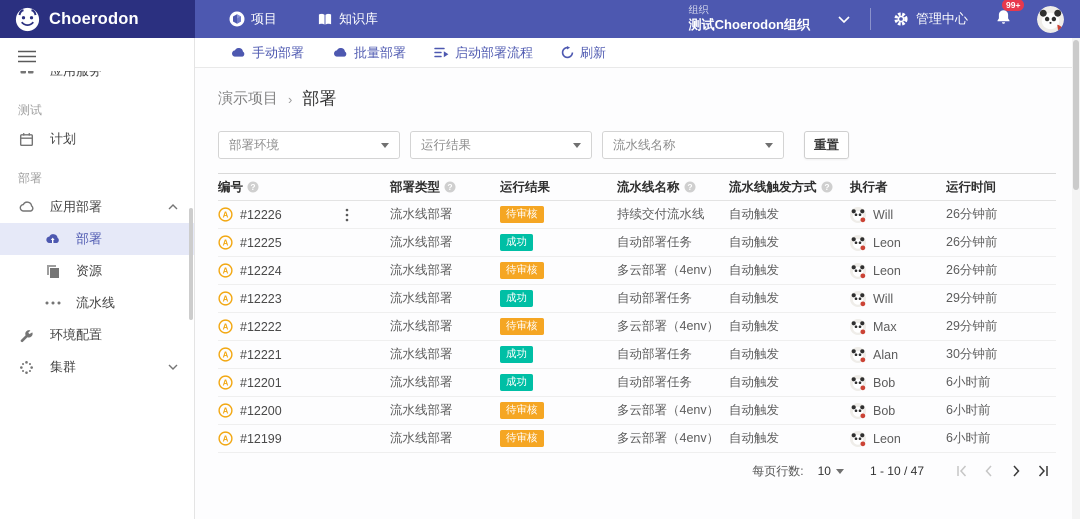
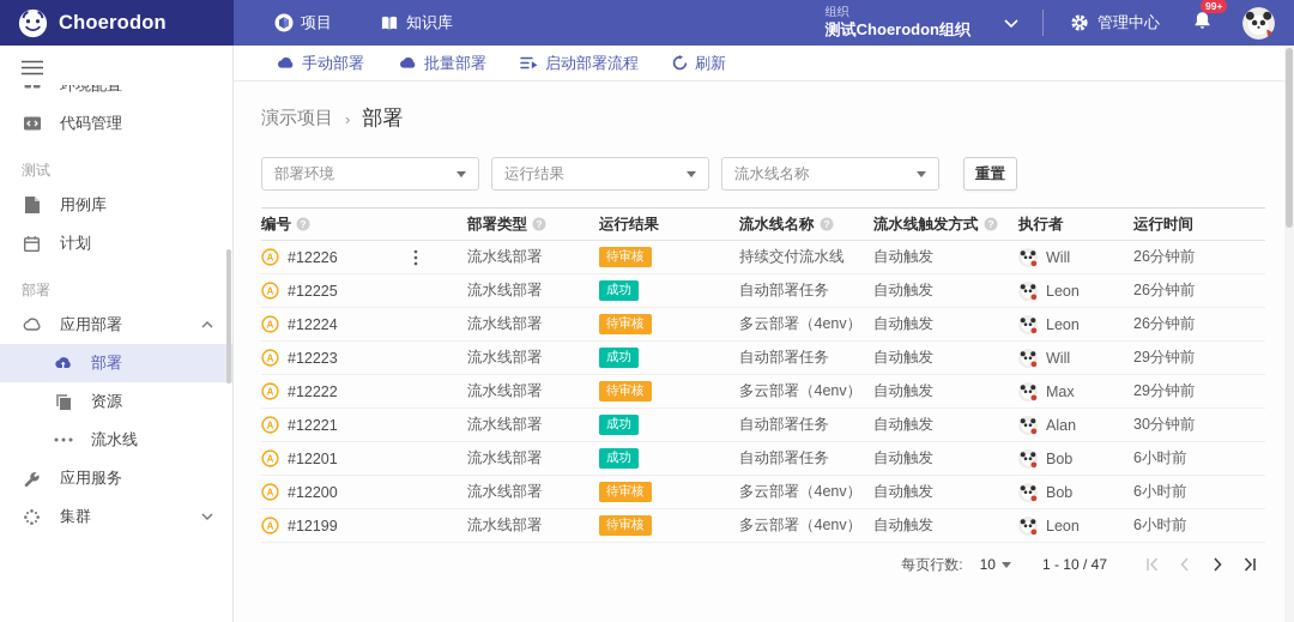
  Choerodon
  项目
  知识库
  组织
  测试Choerodon组织
  管理中心
  99+
- 应用服务
+ 环境配置
+ 代码管理
  测试
+ 用例库
  计划
  部署
  应用部署
  部署
  资源
  流水线
- 环境配置
+ 应用服务
  集群
  手动部署
  批量部署
  启动部署流程
  刷新
  演示项目
  ›
  部署
  部署环境
  运行结果
  流水线名称
  重置
  编号 ?	部署类型 ?	运行结果	流水线名称 ?	流水线触发方式 ?	执行者	运行时间
  A #12226	流水线部署	待审核	持续交付流水线	自动触发	Will	26分钟前
  A #12225	流水线部署	成功	自动部署任务	自动触发	Leon	26分钟前
  A #12224	流水线部署	待审核	多云部署（4env）	自动触发	Leon	26分钟前
  A #12223	流水线部署	成功	自动部署任务	自动触发	Will	29分钟前
  A #12222	流水线部署	待审核	多云部署（4env）	自动触发	Max	29分钟前
  A #12221	流水线部署	成功	自动部署任务	自动触发	Alan	30分钟前
  A #12201	流水线部署	成功	自动部署任务	自动触发	Bob	6小时前
  A #12200	流水线部署	待审核	多云部署（4env）	自动触发	Bob	6小时前
  A #12199	流水线部署	待审核	多云部署（4env）	自动触发	Leon	6小时前
  每页行数:
  10
  1 - 10 / 47
